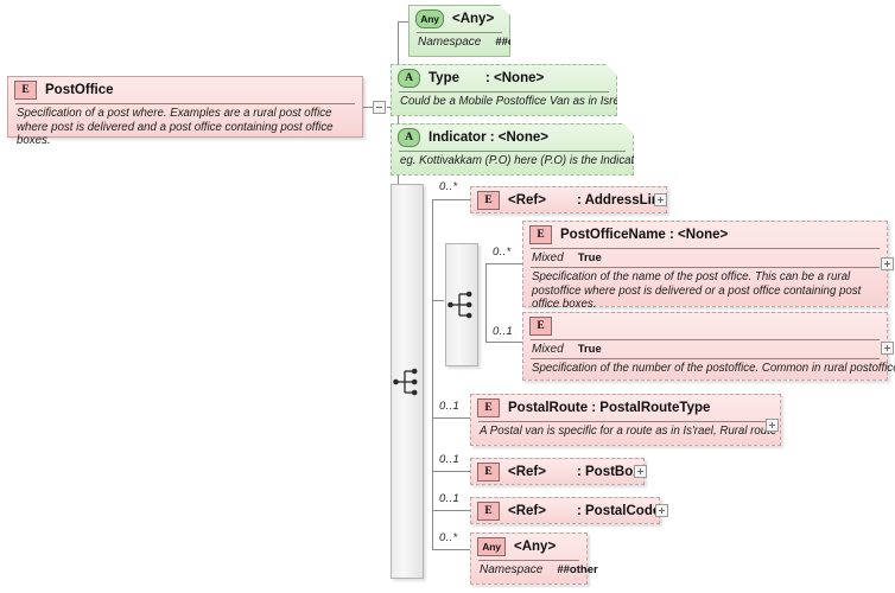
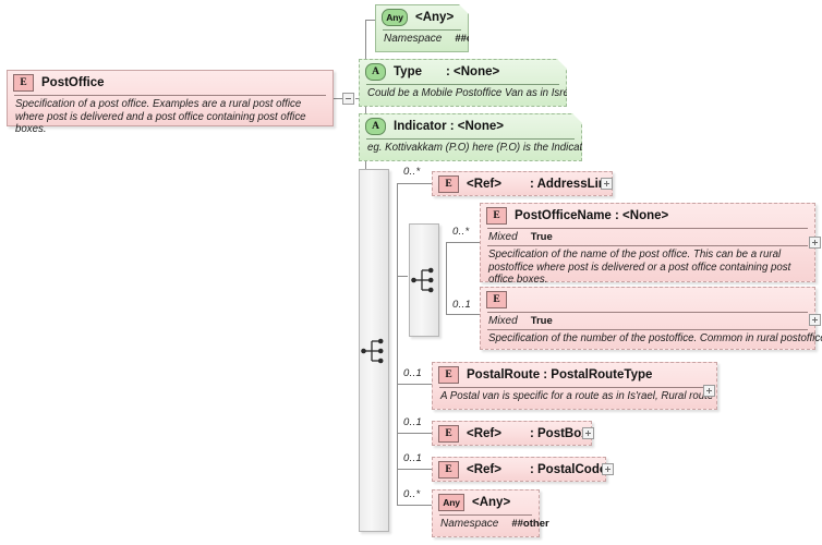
  E
  PostOffice
- Specification of a post where. Examples are a rural post office where post is delivered and a post office containing post office boxes.
+ Specification of a post office. Examples are a rural post office where post is delivered and a post office containing post office boxes.
  Any
  <Any>
  Namespace
  A
  Type
  : <None>
  Could be a Mobile Postoffice Van as in Isre
  A
  Indicator : <None>
  eg. Kottivakkam (P.O) here (P.O) is the Indicat
  0..*
  E
  <Ref>
  : AddressLi
  0..*
  E
  PostOfficeName : <None>
  Mixed
  True
  Specification of the name of the post office. This can be a rural postoffice where post is delivered or a post office containing post office boxes.
  0..1
  E
  Mixed
  True
  Specification of the number of the postoffice. Common in rural postoffic
  0..1
  E
  PostalRoute : PostalRouteType
  A Postal van is specific for a route as in Is'rael, Rural rou
  0..1
  E
  <Ref>
  : PostBo
  0..1
  E
  <Ref>
  : PostalCod
  0..*
  Any
  <Any>
  Namespace
  ##other
